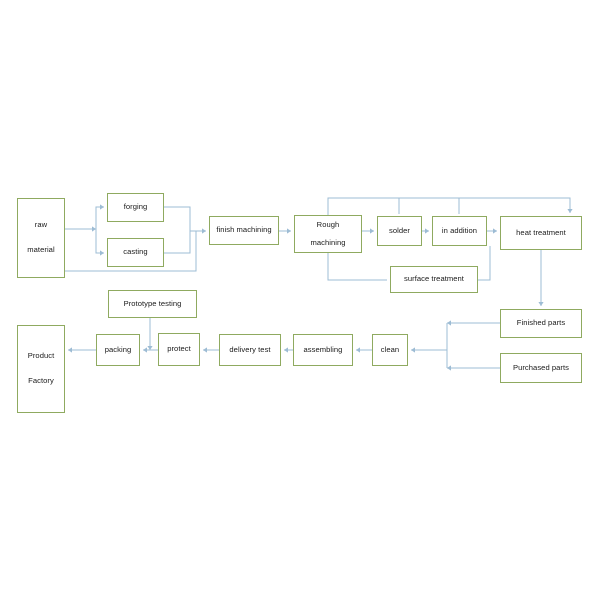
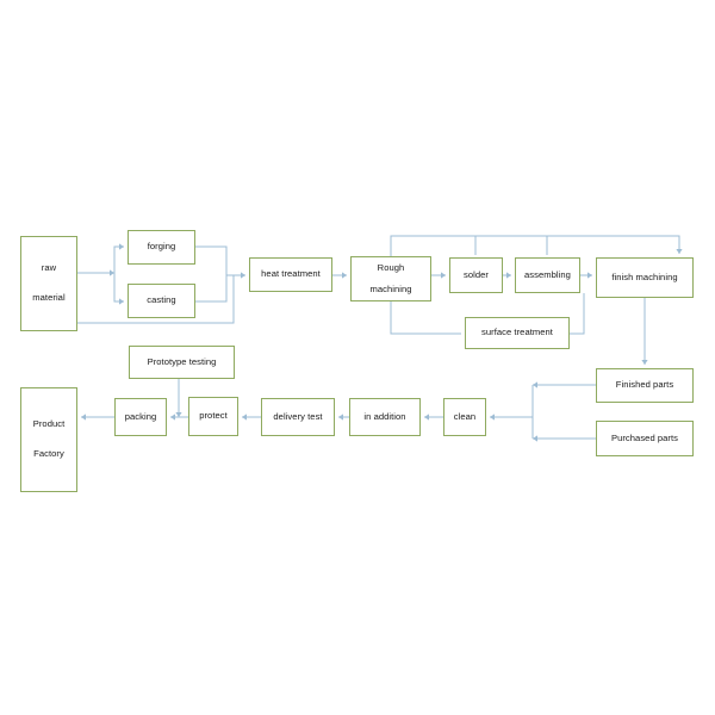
  raw
  material
  forging
  casting
- finish machining
+ heat treatment
  Rough
  machining
  solder
- in addition
+ assembling
- heat treatment
+ finish machining
  surface treatment
  Prototype testing
  Product
  Factory
  packing
  protect
  delivery test
- assembling
+ in addition
  clean
  Finished parts
  Purchased parts
